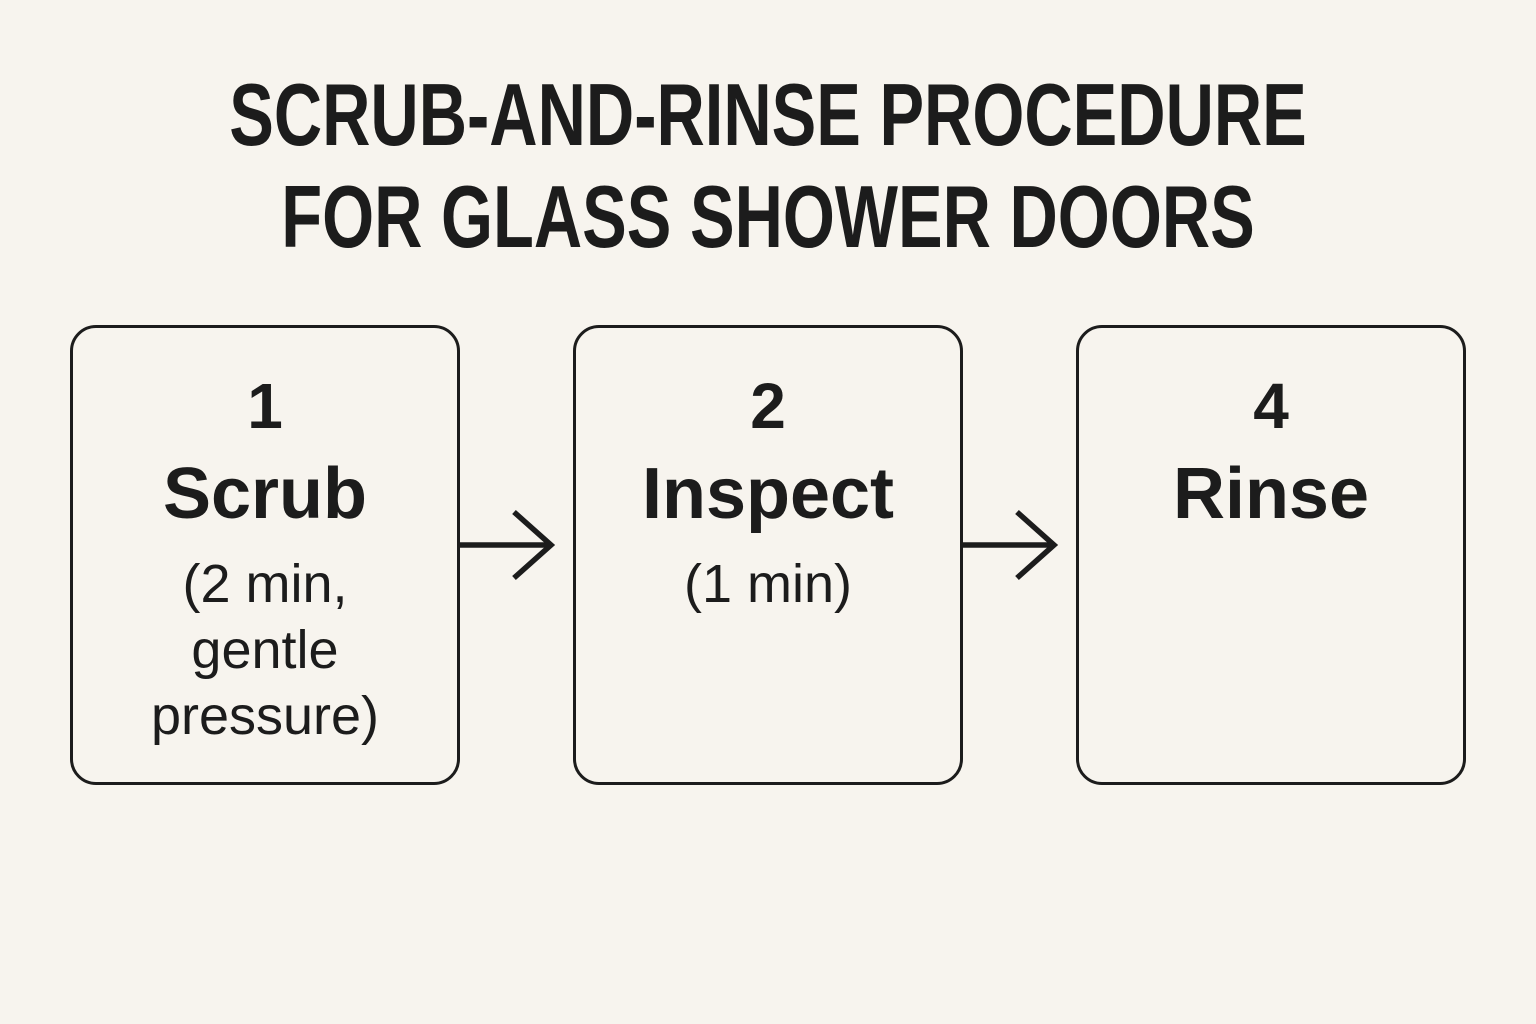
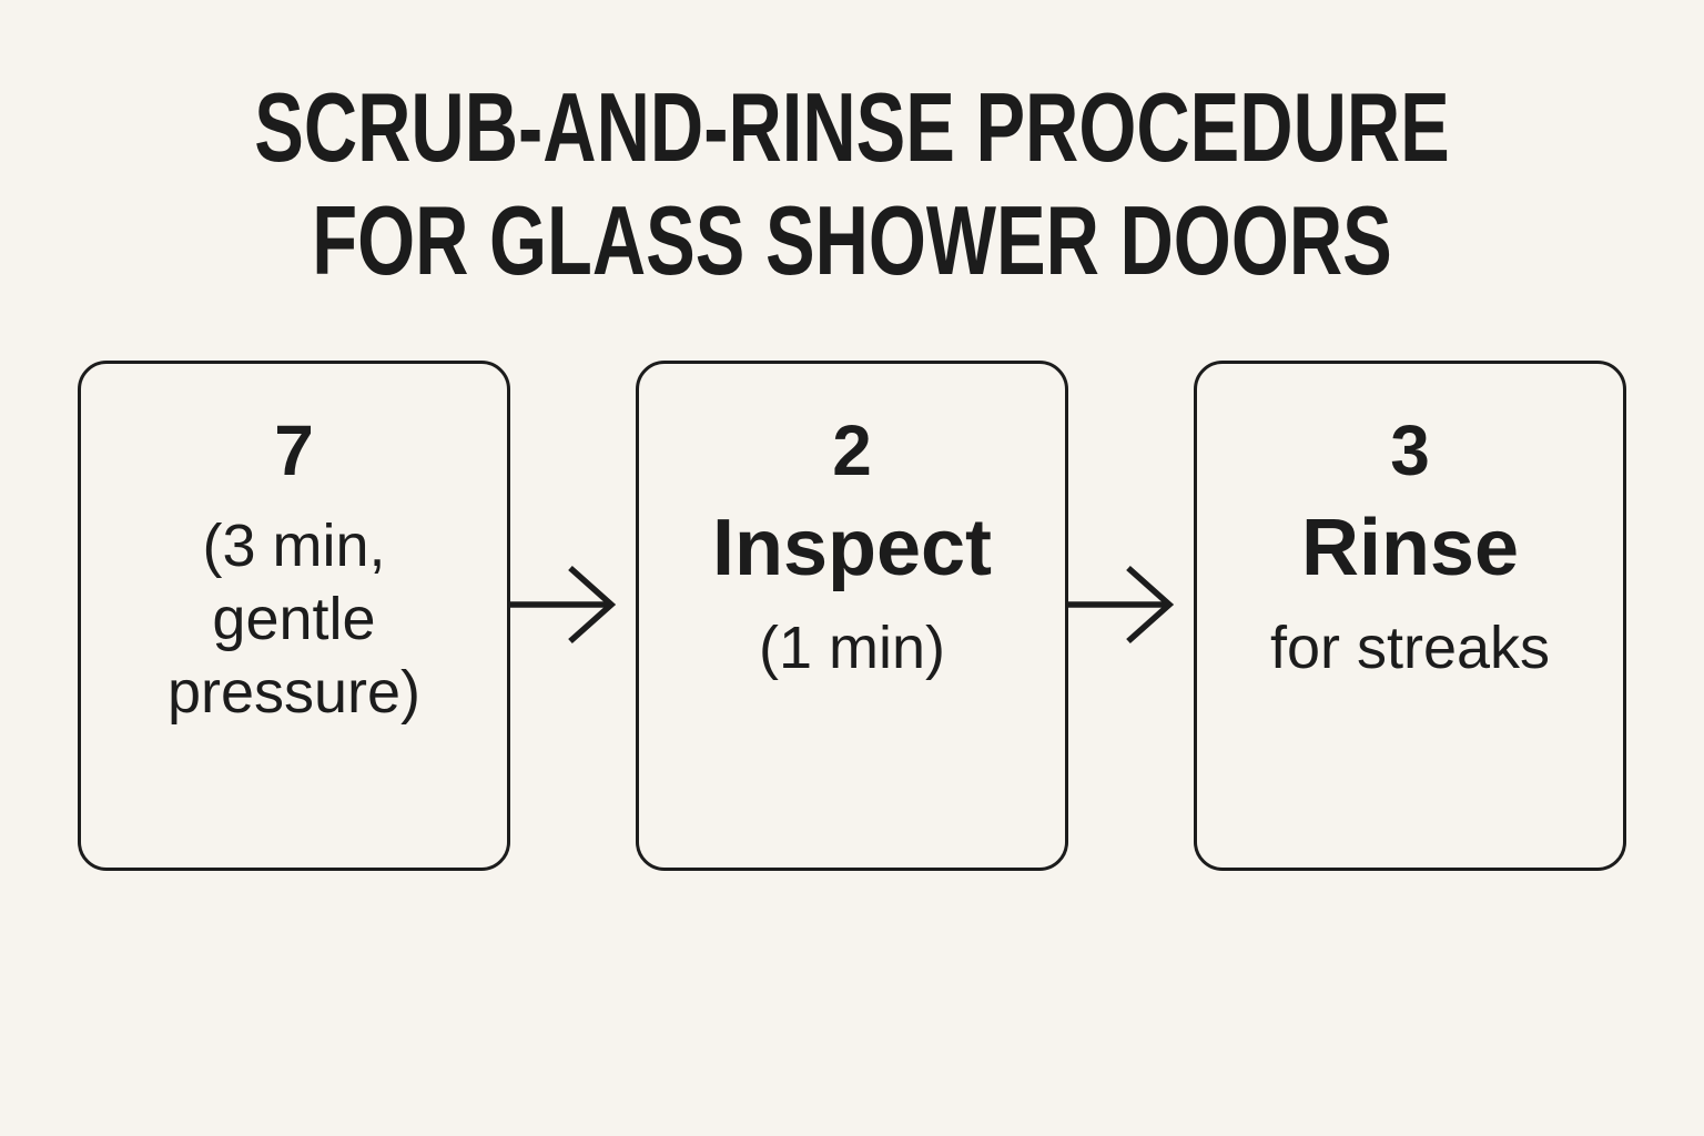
  SCRUB-AND-RINSE PROCEDURE
  FOR GLASS SHOWER DOORS
- 1
+ 7
- Scrub
- (2 min,
+ (3 min,
  gentle
  pressure)
  2
  Inspect
  (1 min)
- 4
+ 3
  Rinse
+ for streaks
